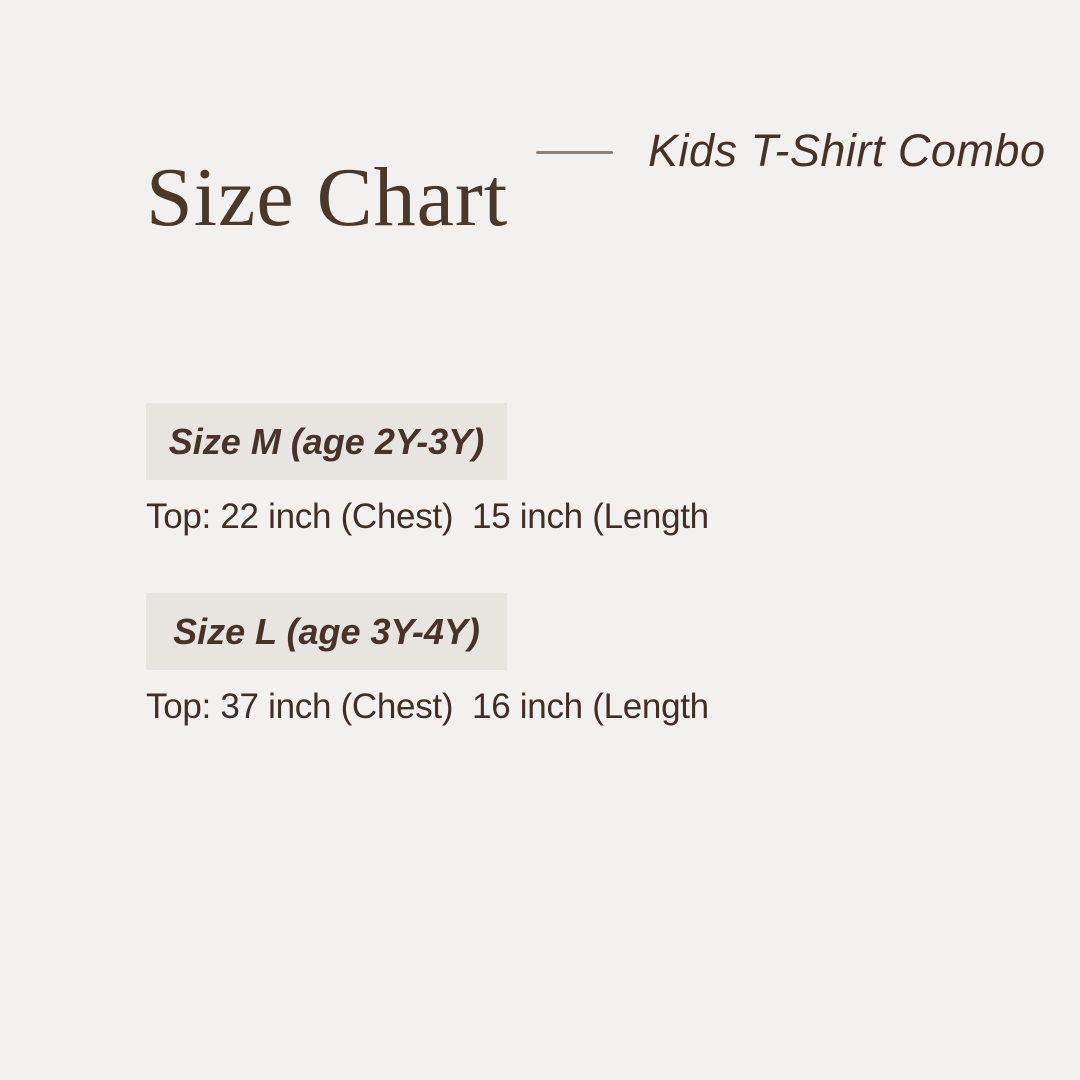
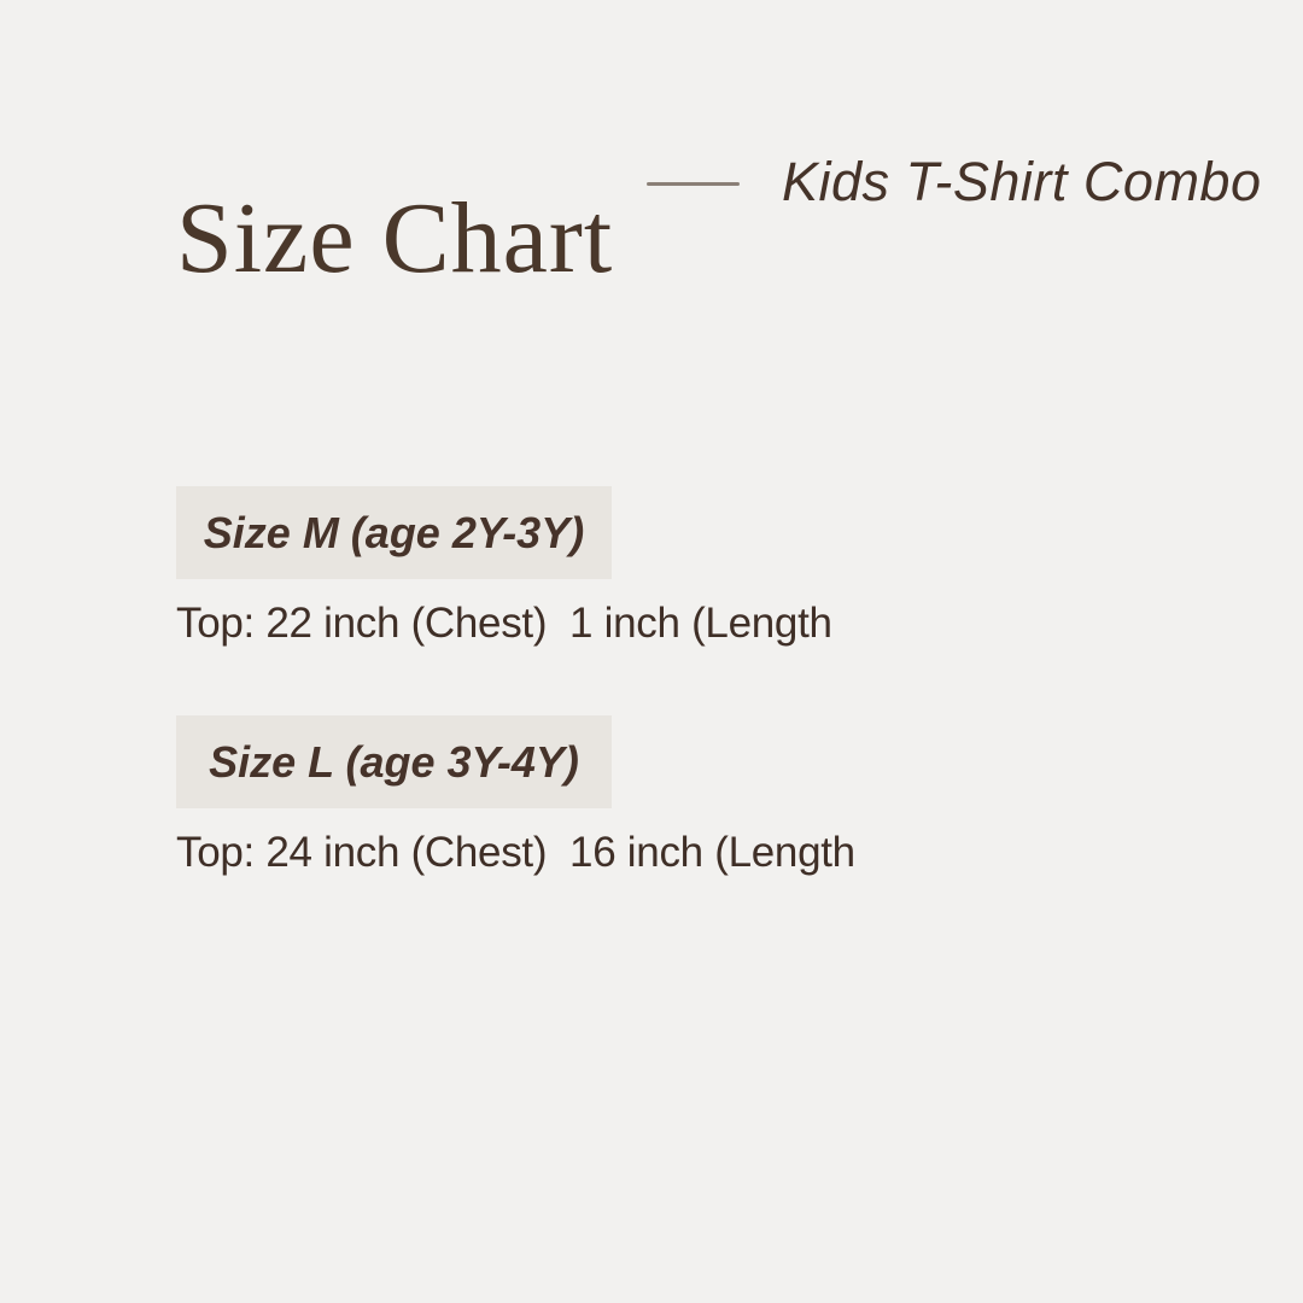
  Size Chart
  Kids T-Shirt Combo
  Size M (age 2Y-3Y)
- Top: 22 inch (Chest) 15 inch (Length
+ Top: 22 inch (Chest) 1 inch (Length
  Size L (age 3Y-4Y)
- Top: 37 inch (Chest) 16 inch (Length
+ Top: 24 inch (Chest) 16 inch (Length
